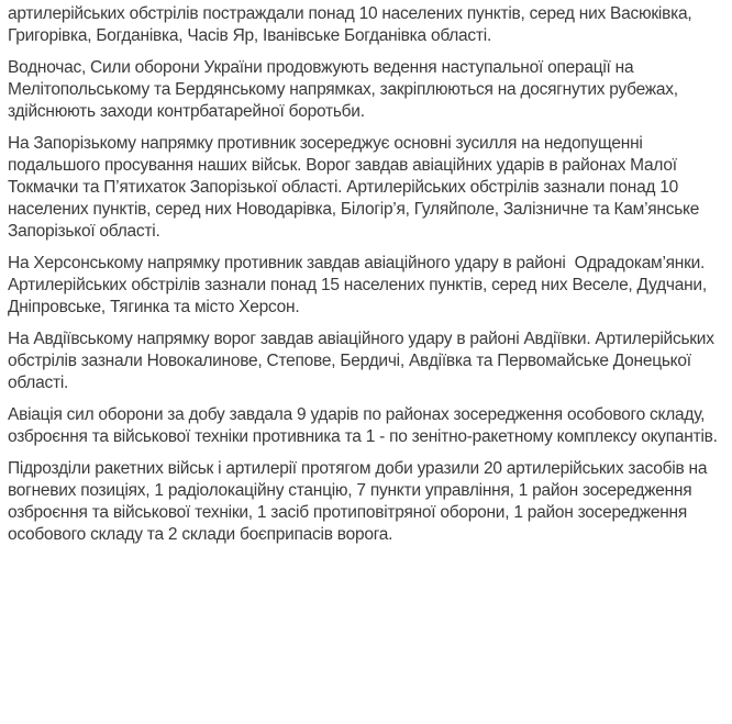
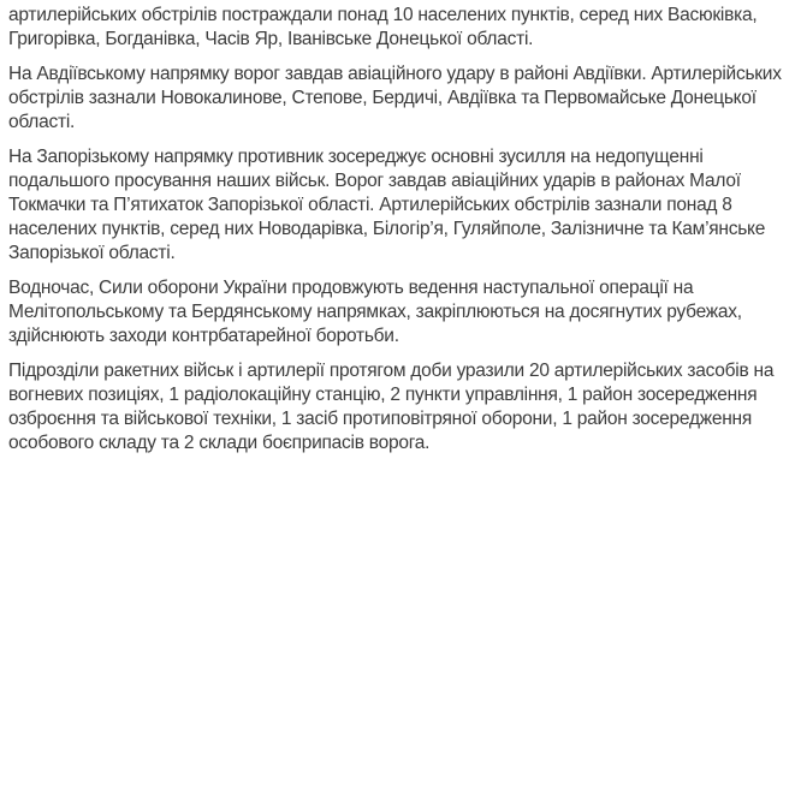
- артилерійських обстрілів постраждали понад 10 населених пунктів, серед них Васюківка, Григорівка, Богданівка, Часів Яр, Іванівське Богданівка області.
+ артилерійських обстрілів постраждали понад 10 населених пунктів, серед них Васюківка, Григорівка, Богданівка, Часів Яр, Іванівське Донецької області.
- Водночас, Сили оборони України продовжують ведення наступальної операції на Мелітопольському та Бердянському напрямках, закріплюються на досягнутих рубежах, здійснюють заходи контрбатарейної боротьби.
+ На Авдіївському напрямку ворог завдав авіаційного удару в районі Авдіївки. Артилерійських обстрілів зазнали Новокалинове, Степове, Бердичі, Авдіївка та Первомайське Донецької області.
- На Запорізькому напрямку противник зосереджує основні зусилля на недопущенні подальшого просування наших військ. Ворог завдав авіаційних ударів в районах Малої Токмачки та П’ятихаток Запорізької області. Артилерійських обстрілів зазнали понад 10 населених пунктів, серед них Новодарівка, Білогір’я, Гуляйполе, Залізничне та Кам’янське Запорізької області.
+ На Запорізькому напрямку противник зосереджує основні зусилля на недопущенні подальшого просування наших військ. Ворог завдав авіаційних ударів в районах Малої Токмачки та П’ятихаток Запорізької області. Артилерійських обстрілів зазнали понад 8 населених пунктів, серед них Новодарівка, Білогір’я, Гуляйполе, Залізничне та Кам’янське Запорізької області.
- На Херсонському напрямку противник завдав авіаційного удару в районі Одрадокам’янки. Артилерійських обстрілів зазнали понад 15 населених пунктів, серед них Веселе, Дудчани, Дніпровське, Тягинка та місто Херсон.
- На Авдіївському напрямку ворог завдав авіаційного удару в районі Авдіївки. Артилерійських обстрілів зазнали Новокалинове, Степове, Бердичі, Авдіївка та Первомайське Донецької області.
+ Водночас, Сили оборони України продовжують ведення наступальної операції на Мелітопольському та Бердянському напрямках, закріплюються на досягнутих рубежах, здійснюють заходи контрбатарейної боротьби.
- Авіація сил оборони за добу завдала 9 ударів по районах зосередження особового складу, озброєння та військової техніки противника та 1 - по зенітно-ракетному комплексу окупантів.
- Підрозділи ракетних військ і артилерії протягом доби уразили 20 артилерійських засобів на вогневих позиціях, 1 радіолокаційну станцію, 7 пункти управління, 1 район зосередження озброєння та військової техніки, 1 засіб протиповітряної оборони, 1 район зосередження особового складу та 2 склади боєприпасів ворога.
+ Підрозділи ракетних військ і артилерії протягом доби уразили 20 артилерійських засобів на вогневих позиціях, 1 радіолокаційну станцію, 2 пункти управління, 1 район зосередження озброєння та військової техніки, 1 засіб протиповітряної оборони, 1 район зосередження особового складу та 2 склади боєприпасів ворога.
